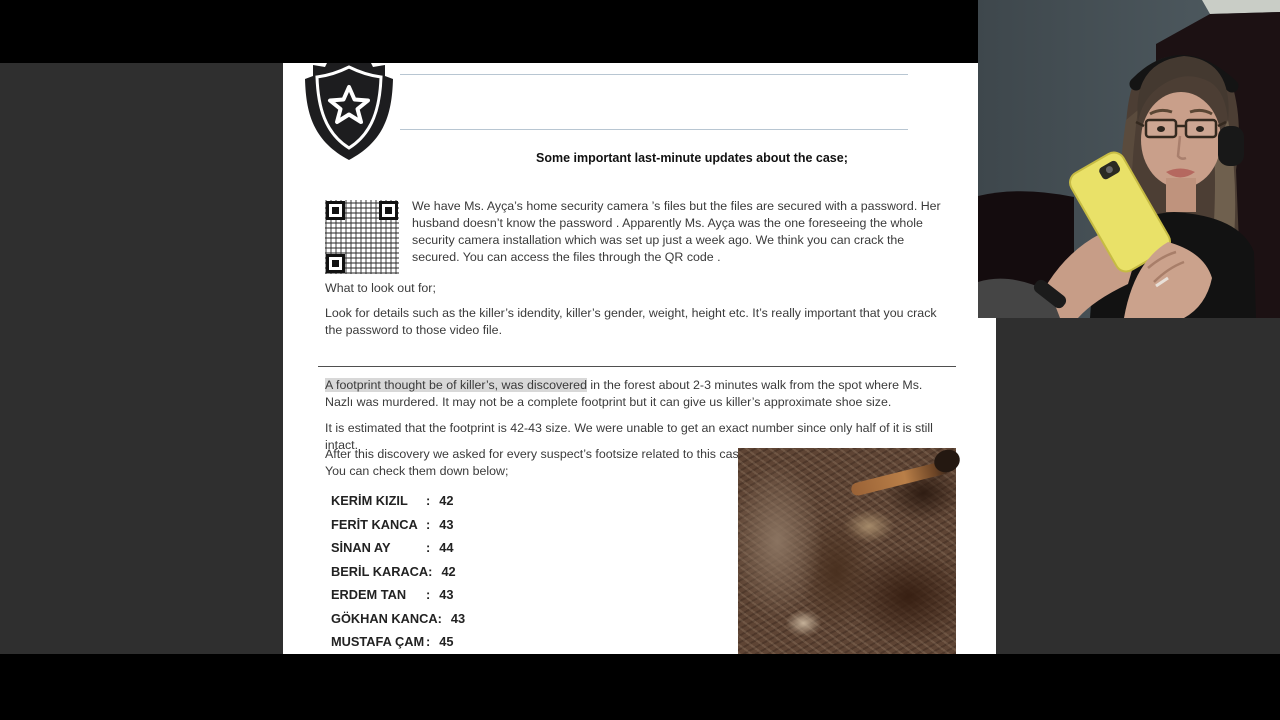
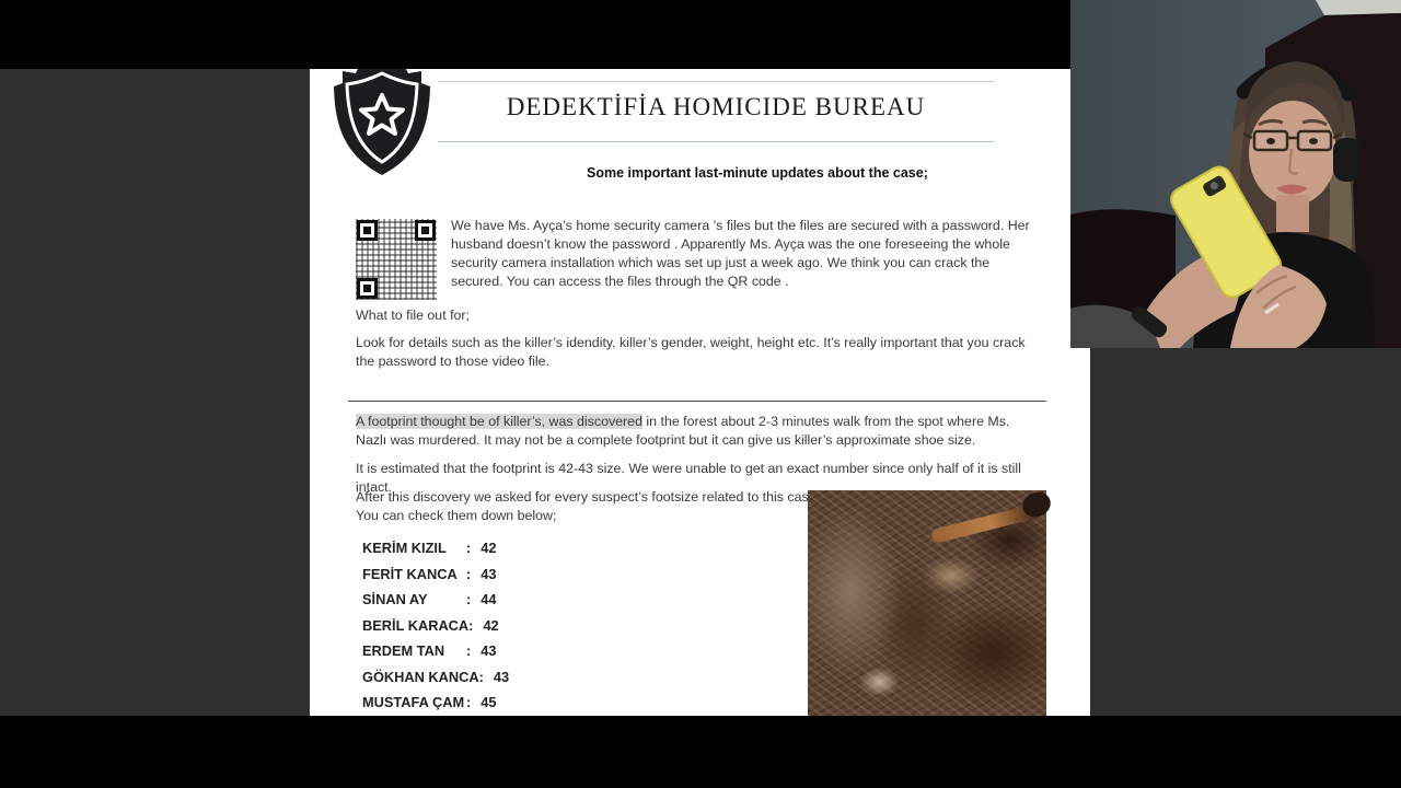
+ DEDEKTİFİA HOMICIDE BUREAU
  Some important last-minute updates about the case;
  We have Ms. Ayça’s home security camera ’s files but the files are secured with a password. Her husband doesn’t know the password . Apparently Ms. Ayça was the one foreseeing the whole security camera installation which was set up just a week ago. We think you can crack the secured. You can access the files through the QR code .
- What to look out for;
+ What to file out for;
  Look for details such as the killer’s idendity, killer’s gender, weight, height etc. It’s really important that you crack the password to those video file.
  A footprint thought be of killer’s, was discovered in the forest about 2-3 minutes walk from the spot where Ms. Nazlı was murdered. It may not be a complete footprint but it can give us killer’s approximate shoe size.
  It is estimated that the footprint is 42-43 size. We were unable to get an exact number since only half of it is still intact.
  After this discovery we asked for every suspect’s footsize related to this cas
  You can check them down below;
  KERİM KIZIL
  :
  42
  FERİT KANCA
  :
  43
  SİNAN AY
  :
  44
  BERİL KARACA
  :
  42
  ERDEM TAN
  :
  43
  GÖKHAN KANCA
  :
  43
  MUSTAFA ÇAM
  :
  45
